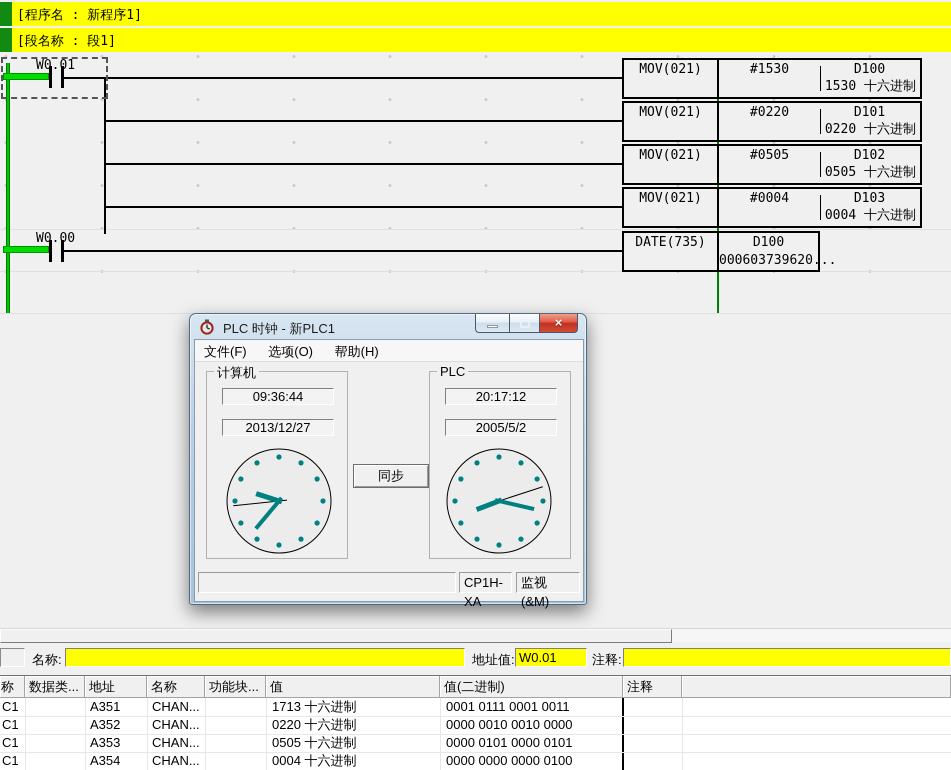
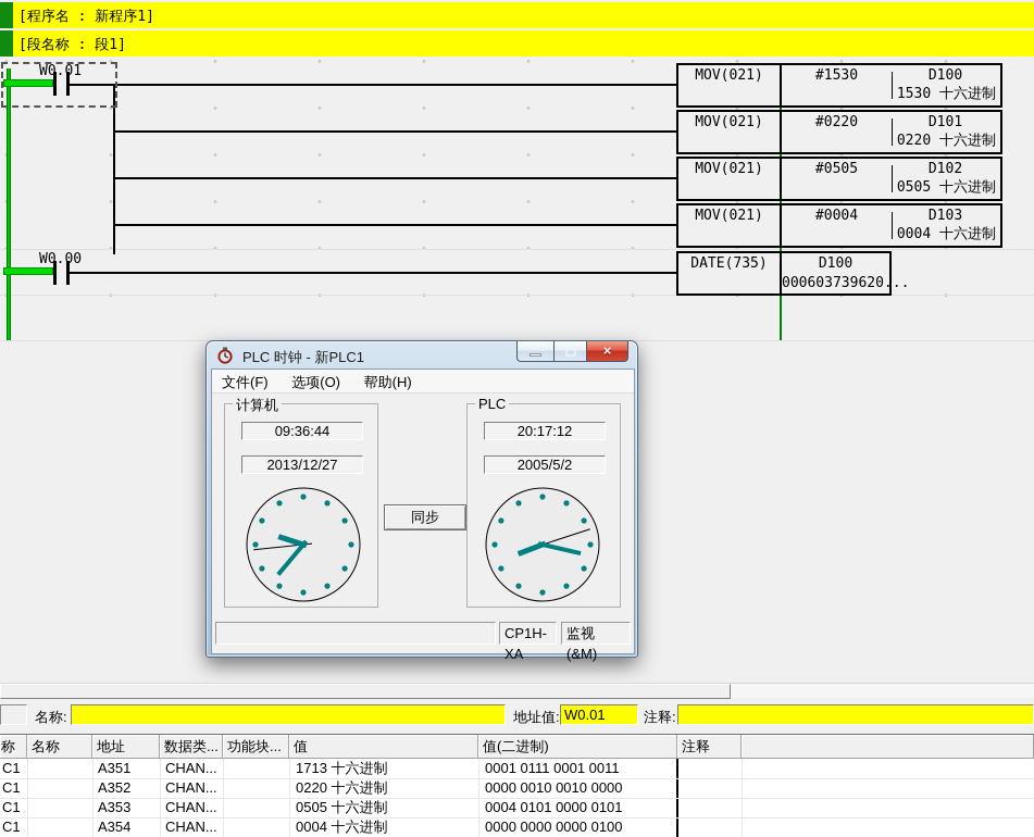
  [程序名 : 新程序1]
  [段名称 : 段1]
  W0.1
  W0.00
  MOV(021)
  #1530
  D100
  1530 十六进制
  MOV(021)
  #0220
  D101
  0220 十六进制
  MOV(021)
  #0505
  D102
  0505 十六进制
  MOV(021)
  #0004
  D103
  0004 十六进制
  DATE(735)
  D100
  000603739620...
  PLC 时钟 - 新PLC1
  ×
  文件(F) 选项(O) 帮助(H)
  计算机
  09:36:44
  2013/12/27
  PLC
  20:17:12
  2005/5/2
  同步
  CP1H-XA
  监视(&M)
  名称:
  地址值:
  W0.01
  注释:
  称
- 数据类...
+ 名称
  地址
- 名称
+ 数据类...
  功能块...
  值
  值(二进制)
  注释
  C1
  A351
  CHAN...
  1713 十六进制
  0001 0111 0001 0011
  C1
  A352
  CHAN...
  0220 十六进制
  0000 0010 0010 0000
  C1
  A353
  CHAN...
  0505 十六进制
- 0000 0101 0000 0101
+ 0004 0101 0000 0101
  C1
  A354
  CHAN...
  0004 十六进制
  0000 0000 0000 0100
